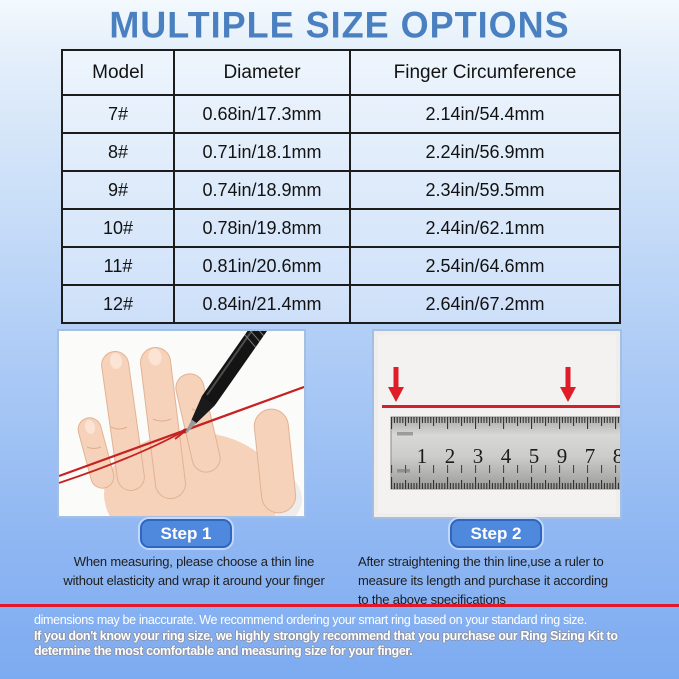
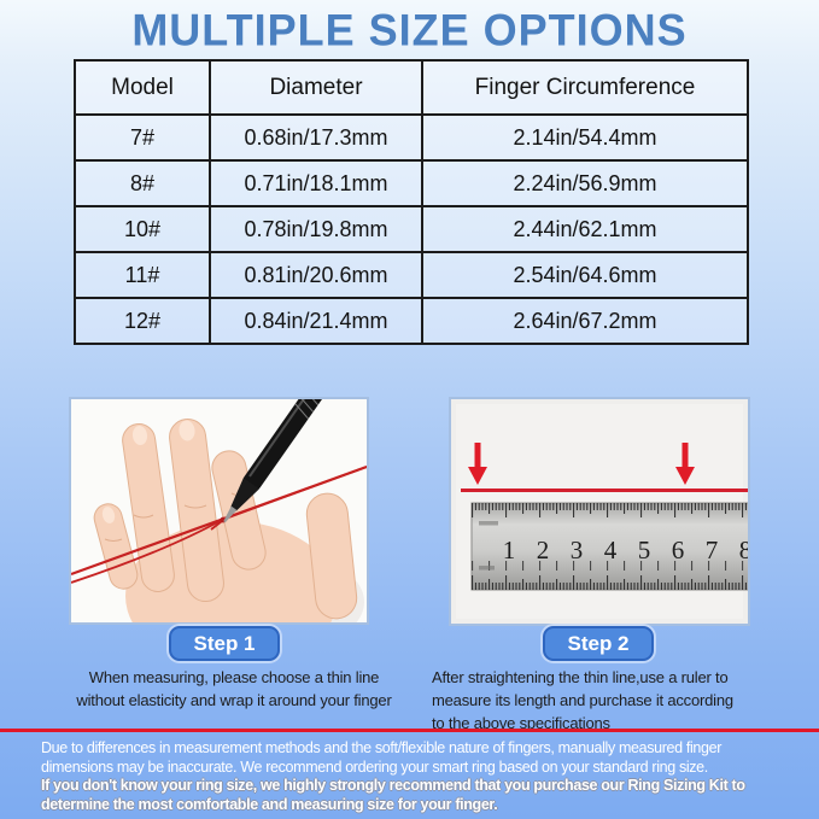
  MULTIPLE SIZE OPTIONS
  Model	Diameter	Finger Circumference
  7#	0.68in/17.3mm	2.14in/54.4mm
  8#	0.71in/18.1mm	2.24in/56.9mm
- 9#	0.74in/18.9mm	2.34in/59.5mm
  10#	0.78in/19.8mm	2.44in/62.1mm
  11#	0.81in/20.6mm	2.54in/64.6mm
  12#	0.84in/21.4mm	2.64in/67.2mm
  1
  2
  3
  4
  5
- 9
+ 6
  7
  8
  Step 1
  Step 2
  When measuring, please choose a thin line
  without elasticity and wrap it around your finger
  After straightening the thin line,use a ruler to
  measure its length and purchase it according
  to the above specifications
+ Due to differences in measurement methods and the soft/flexible nature of fingers, manually measured finger
  dimensions may be inaccurate. We recommend ordering your smart ring based on your standard ring size.
  If you don't know your ring size, we highly strongly recommend that you purchase our Ring Sizing Kit to
  determine the most comfortable and measuring size for your finger.
